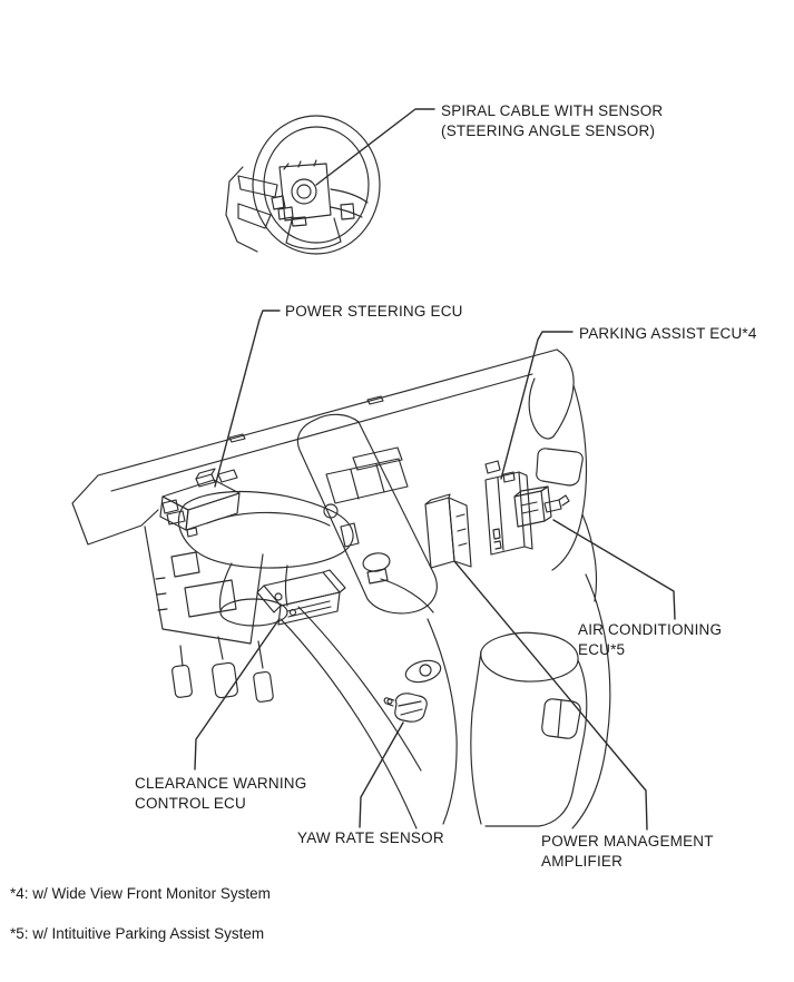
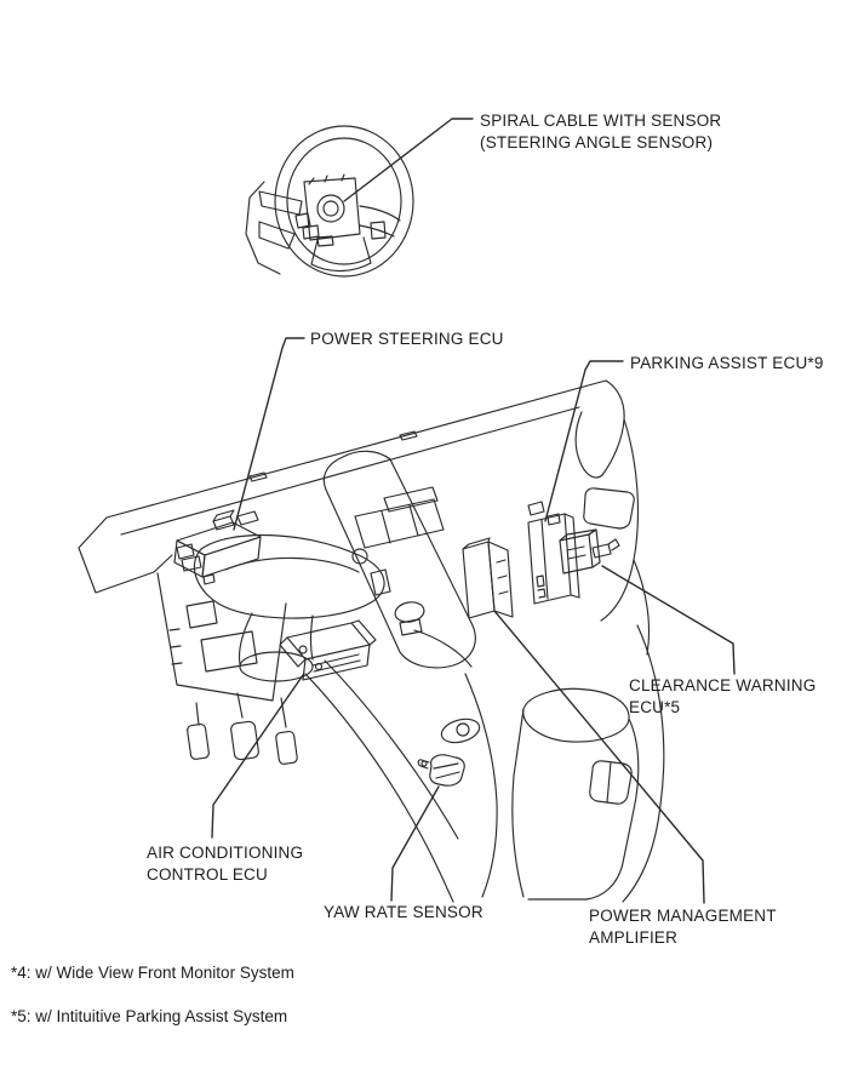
  SPIRAL CABLE WITH SENSOR
  (STEERING ANGLE SENSOR)
  POWER STEERING ECU
- PARKING ASSIST ECU*4
+ PARKING ASSIST ECU*9
- AIR CONDITIONING
+ CLEARANCE WARNING
  ECU*5
- CLEARANCE WARNING
+ AIR CONDITIONING
  CONTROL ECU
  YAW RATE SENSOR
  POWER MANAGEMENT
  AMPLIFIER
  *4: w/ Wide View Front Monitor System
  *5: w/ Intituitive Parking Assist System
